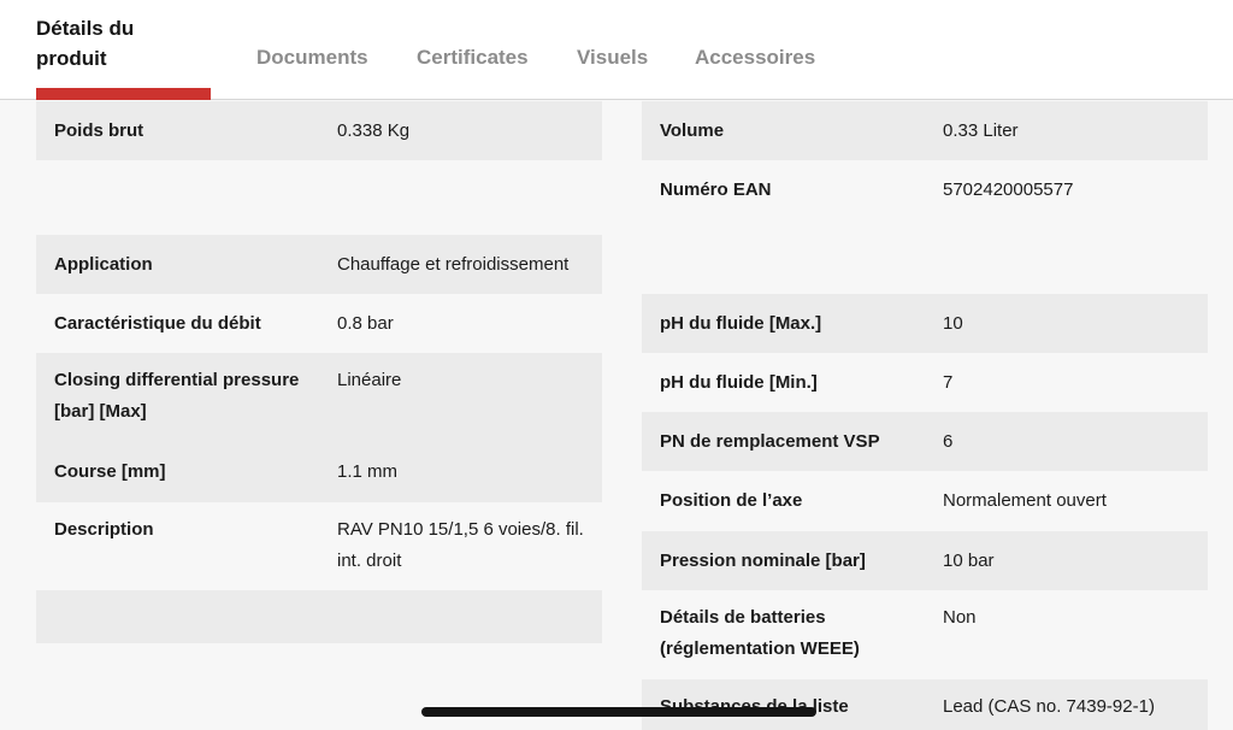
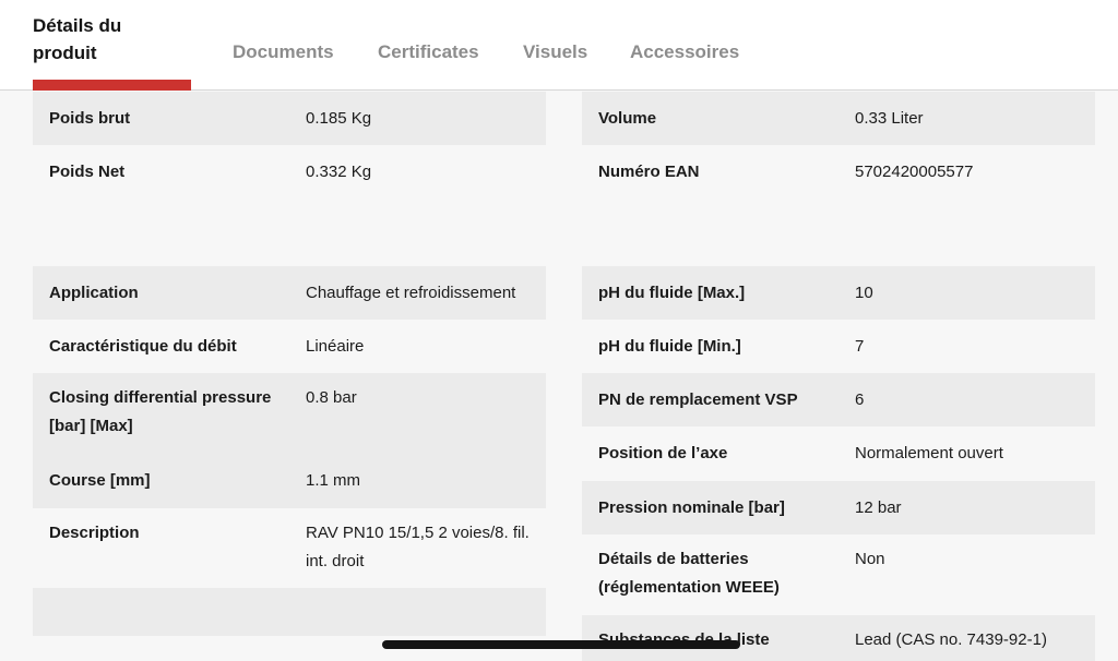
  Détails du produit
  Documents
  Certificates
  Visuels
  Accessoires
  Poids brut
- 0.338 Kg
+ 0.185 Kg
+ Poids Net
+ 0.332 Kg
  Application
  Chauffage et refroidissement
  Caractéristique du débit
- 0.8 bar
+ Linéaire
  Closing differential pressure [bar] [Max]
- Linéaire
+ 0.8 bar
  Course [mm]
  1.1 mm
  Description
- RAV PN10 15/1,5 6 voies/8. fil. int. droit
+ RAV PN10 15/1,5 2 voies/8. fil. int. droit
  Volume
  0.33 Liter
  Numéro EAN
  5702420005577
  pH du fluide [Max.]
  10
  pH du fluide [Min.]
  7
  PN de remplacement VSP
  6
  Position de l’axe
  Normalement ouvert
  Pression nominale [bar]
- 10 bar
+ 12 bar
  Détails de batteries (réglementation WEEE)
  Non
  Lead (CAS no. 7439-92-1)
